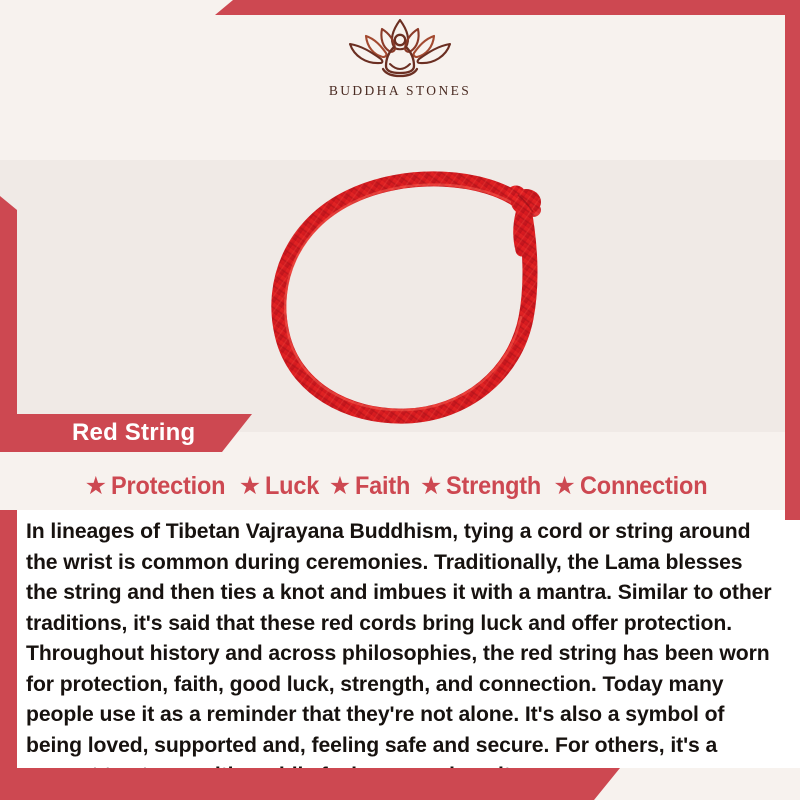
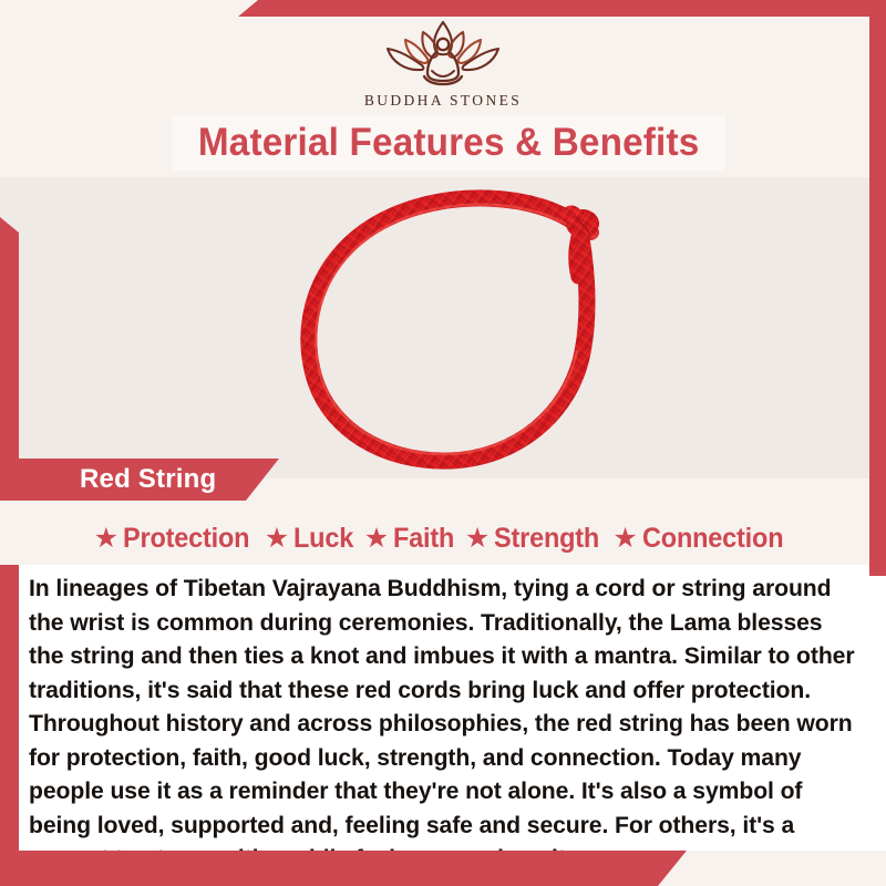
  BUDDHA STONES
+ Material Features & Benefits
  Red String
  ★
  Protection
  ★
  Luck
  ★
  Faith
  ★
  Strength
  ★
  Connection
  In lineages of Tibetan Vajrayana Buddhism, tying a cord or string around the wrist is common during ceremonies. Traditionally, the Lama blesses the string and then ties a knot and imbues it with a mantra. Similar to other traditions, it's said that these red cords bring luck and offer protection. Throughout history and across philosophies, the red string has been worn for protection, faith, good luck, strength, and connection. Today many people use it as a reminder that they're not alone. It's also a symbol of being loved, supported and, feeling safe and secure. For others, it's a
